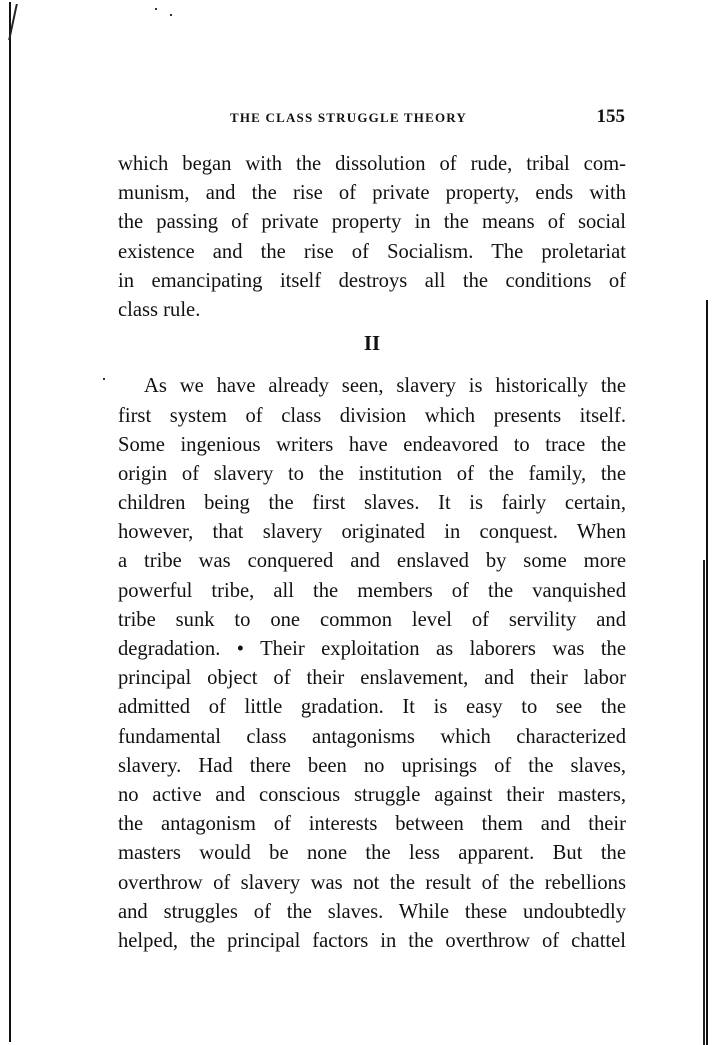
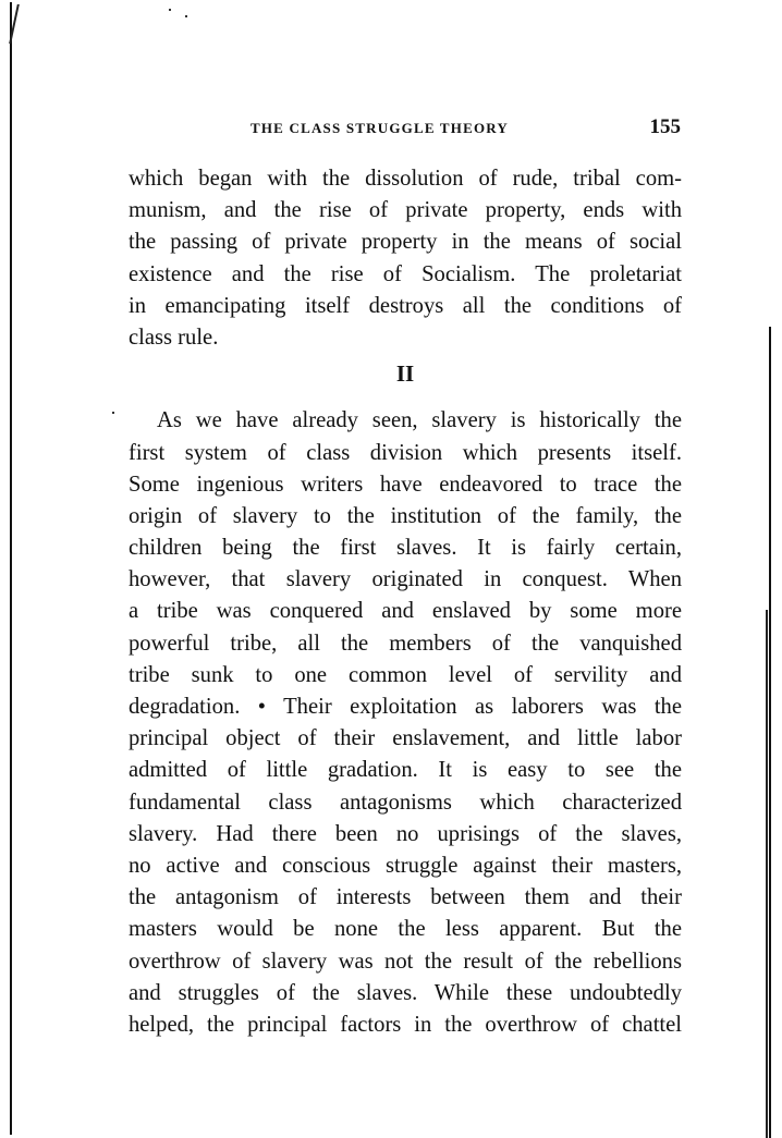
  THE CLASS STRUGGLE THEORY
  155
  which began with the dissolution of rude, tribal com-
  munism, and the rise of private property, ends with
  the passing of private property in the means of social
  existence and the rise of Socialism. The proletariat
  in emancipating itself destroys all the conditions of
  class rule.
  II
  As we have already seen, slavery is historically the
  first system of class division which presents itself.
  Some ingenious writers have endeavored to trace the
  origin of slavery to the institution of the family, the
  children being the first slaves. It is fairly certain,
  however, that slavery originated in conquest. When
  a tribe was conquered and enslaved by some more
  powerful tribe, all the members of the vanquished
  tribe sunk to one common level of servility and
  degradation. • Their exploitation as laborers was the
- principal object of their enslavement, and their labor
+ principal object of their enslavement, and little labor
  admitted of little gradation. It is easy to see the
  fundamental class antagonisms which characterized
  slavery. Had there been no uprisings of the slaves,
  no active and conscious struggle against their masters,
  the antagonism of interests between them and their
  masters would be none the less apparent. But the
  overthrow of slavery was not the result of the rebellions
  and struggles of the slaves. While these undoubtedly
  helped, the principal factors in the overthrow of chattel
